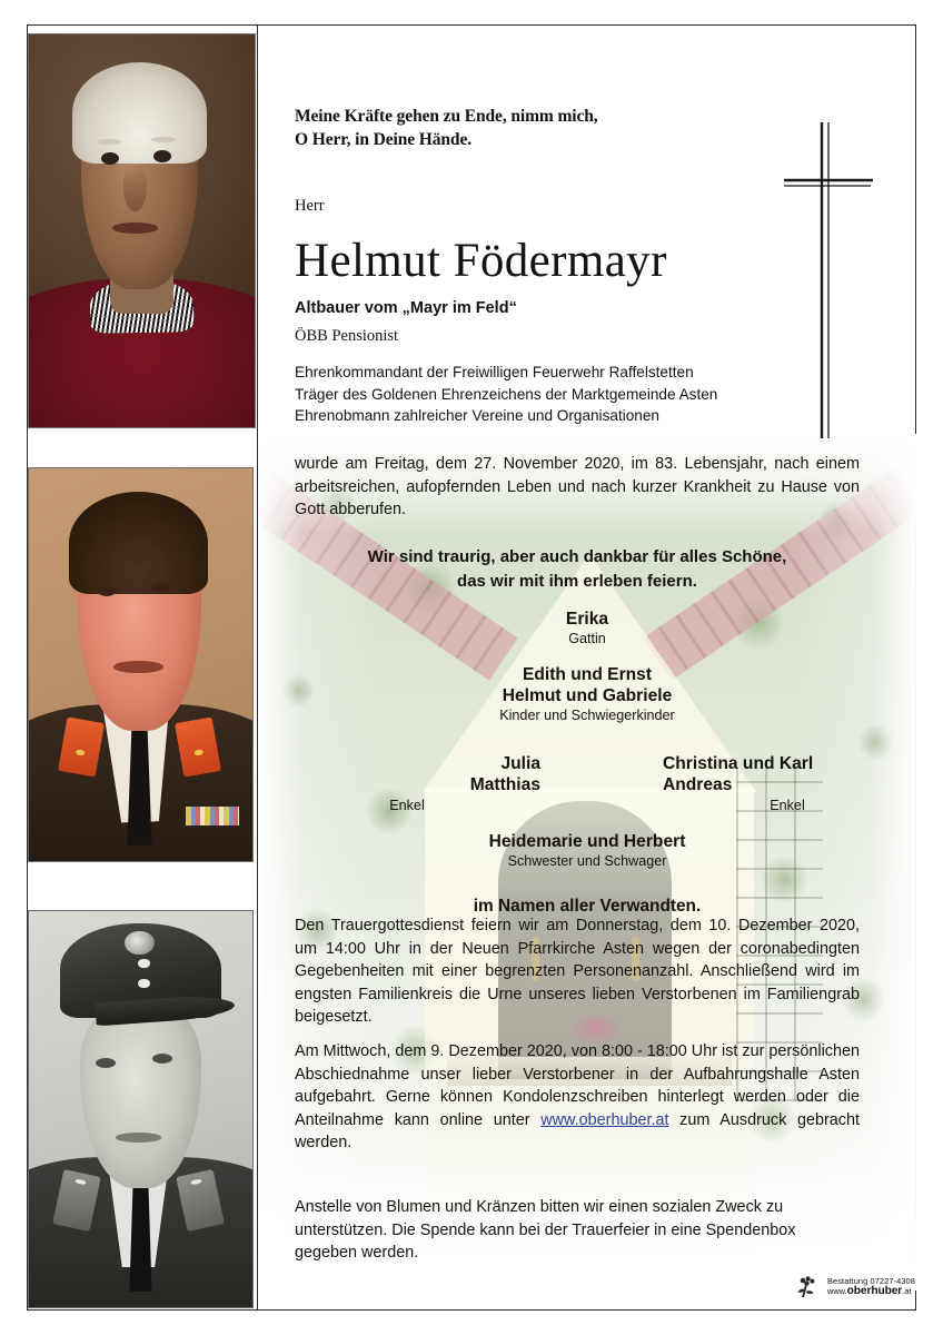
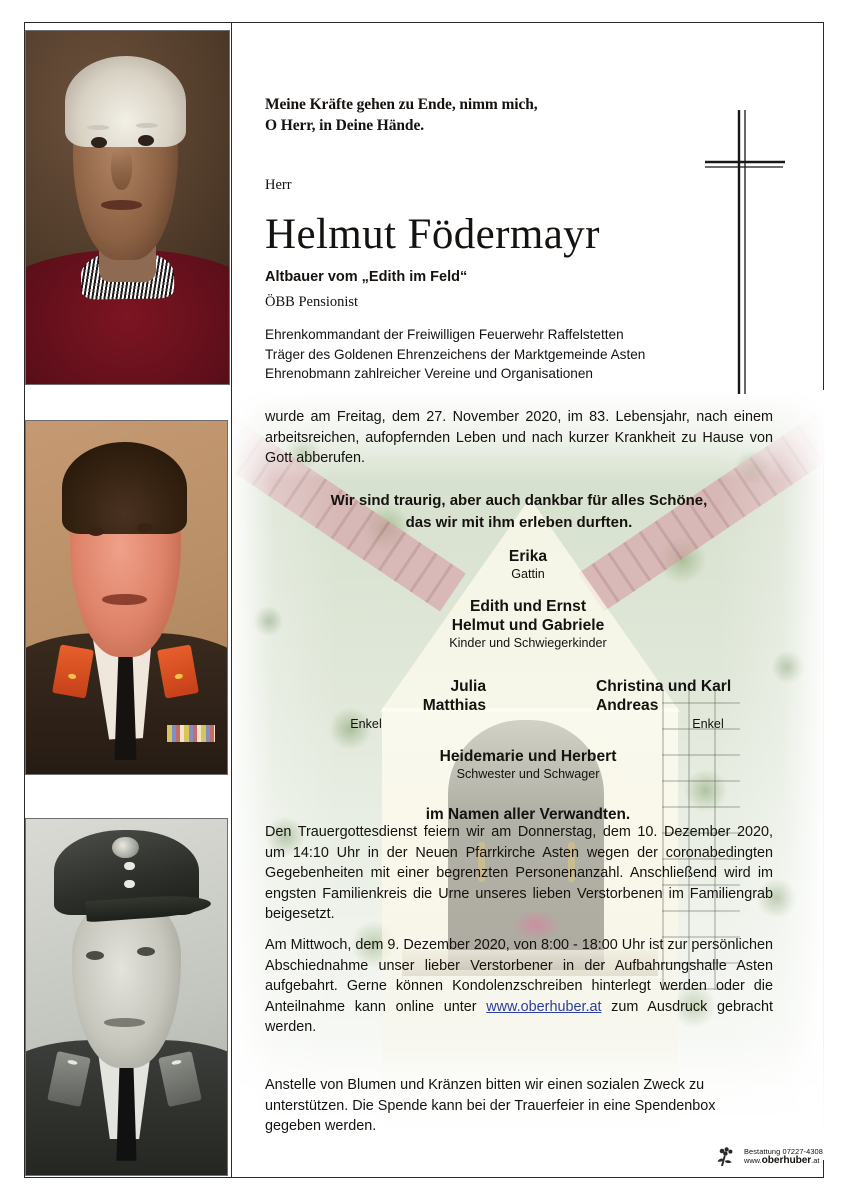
  Meine Kräfte gehen zu Ende, nimm mich,
  O Herr, in Deine Hände.
  Herr
  Helmut Födermayr
- Altbauer vom „Mayr im Feld“
+ Altbauer vom „Edith im Feld“
  ÖBB Pensionist
  Ehrenkommandant der Freiwilligen Feuerwehr Raffelstetten
  Träger des Goldenen Ehrenzeichens der Marktgemeinde Asten
  Ehrenobmann zahlreicher Vereine und Organisationen
  wurde am Freitag, dem 27. November 2020, im 83. Lebensjahr, nach einem arbeitsreichen, aufopfernden Leben und nach kurzer Krankheit zu Hause von Gott abberufen.
  Wir sind traurig, aber auch dankbar für alles Schöne,
- das wir mit ihm erleben feiern.
+ das wir mit ihm erleben durften.
  Erika
  Gattin
  Edith und Ernst
  Helmut und Gabriele
  Kinder und Schwiegerkinder
  Julia
  Matthias
  Enkel
  Christina und Karl
  Andreas
  Enkel
  Heidemarie und Herbert
  Schwester und Schwager
  im Namen aller Verwandten.
- Den Trauergottesdienst feiern wir am Donnerstag, dem 10. Dezember 2020, um 14:00 Uhr in der Neuen Pfarrkirche Asten wegen der coronabedingten Gegebenheiten mit einer begrenzten Personenanzahl. Anschließend wird im engsten Familienkreis die Urne unseres lieben Verstorbenen im Familiengrab beigesetzt.
+ Den Trauergottesdienst feiern wir am Donnerstag, dem 10. Dezember 2020, um 14:10 Uhr in der Neuen Pfarrkirche Asten wegen der coronabedingten Gegebenheiten mit einer begrenzten Personenanzahl. Anschließend wird im engsten Familienkreis die Urne unseres lieben Verstorbenen im Familiengrab beigesetzt.
  Am Mittwoch, dem 9. Dezember 2020, von 8:00 - 18:00 Uhr ist zur persönlichen Abschiednahme unser lieber Verstorbener in der Aufbahrungshalle Asten aufgebahrt. Gerne können Kondolenzschreiben hinterlegt werden oder die Anteilnahme kann online unter www.oberhuber.at zum Ausdruck gebracht werden.
  Anstelle von Blumen und Kränzen bitten wir einen sozialen Zweck zu unterstützen. Die Spende kann bei der Trauerfeier in eine Spendenbox gegeben werden.
  Bestattung 07227-4308
  www.oberhuber.at
